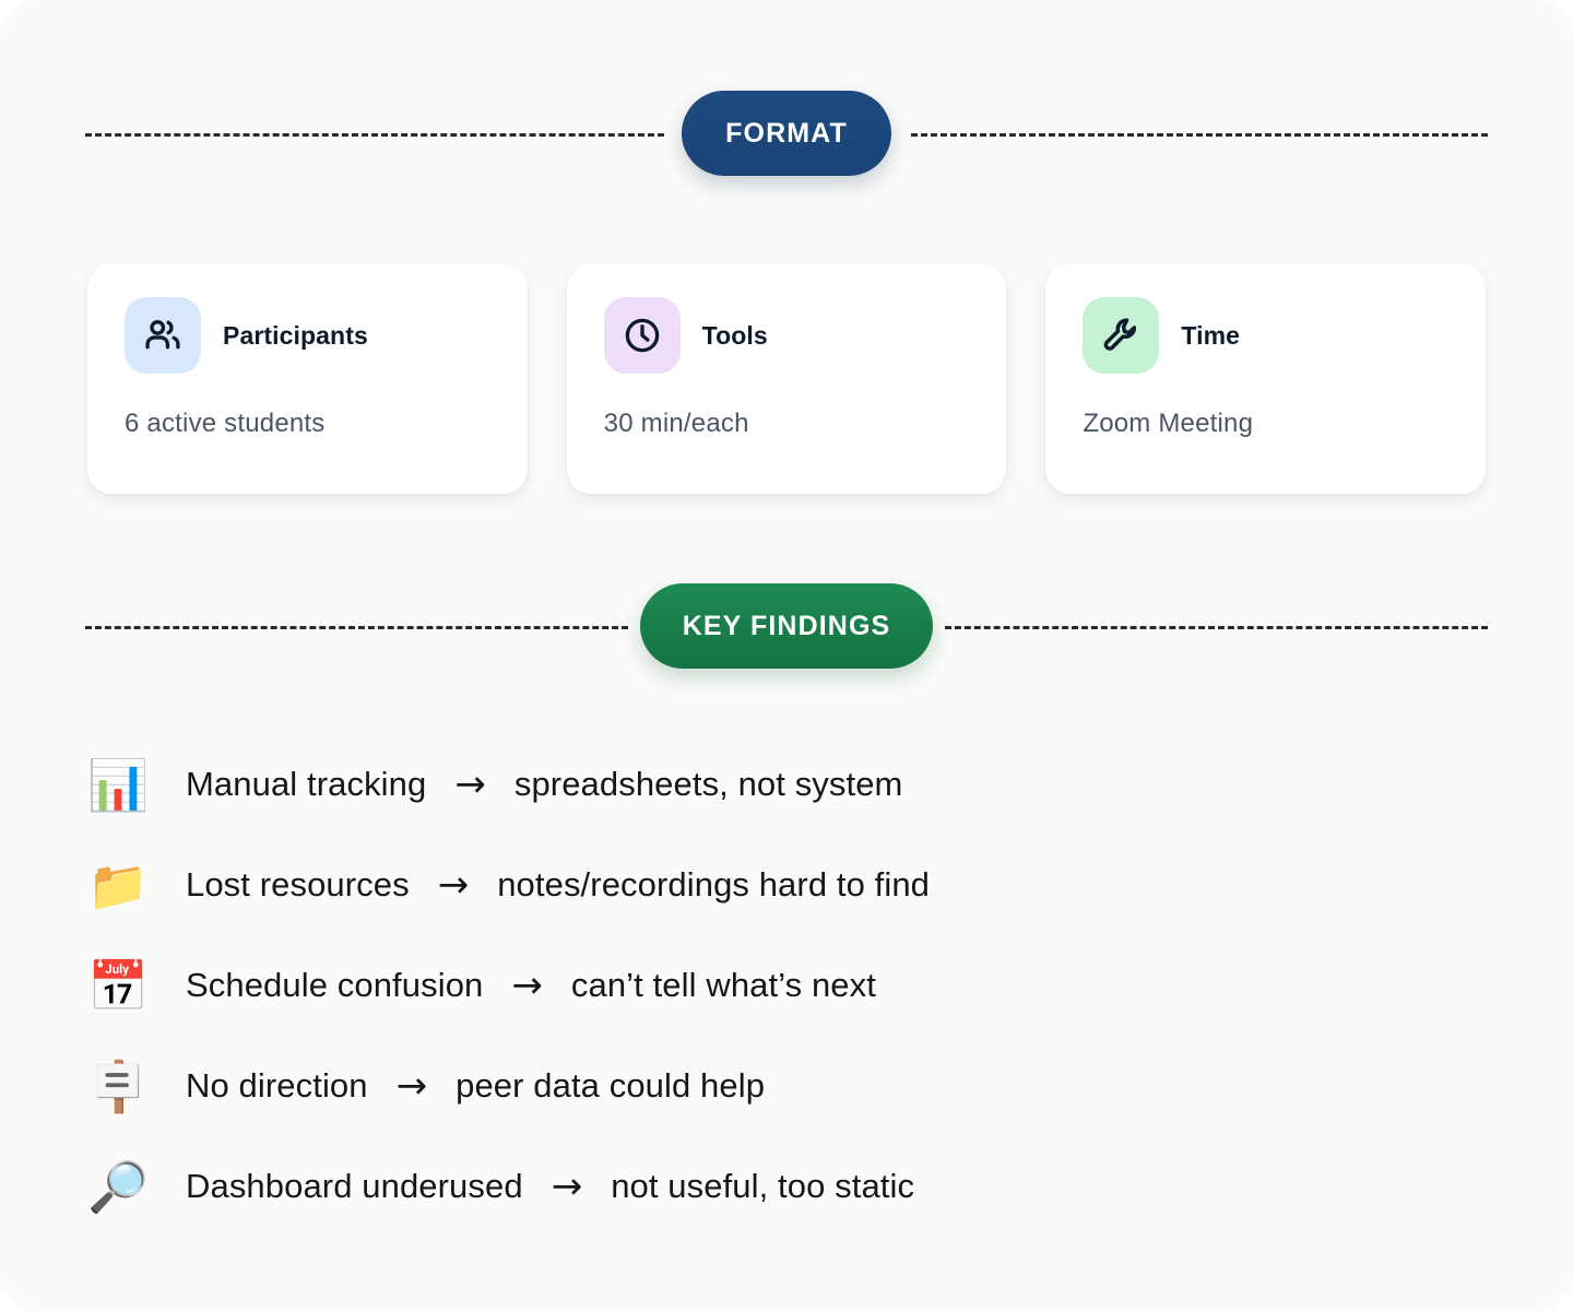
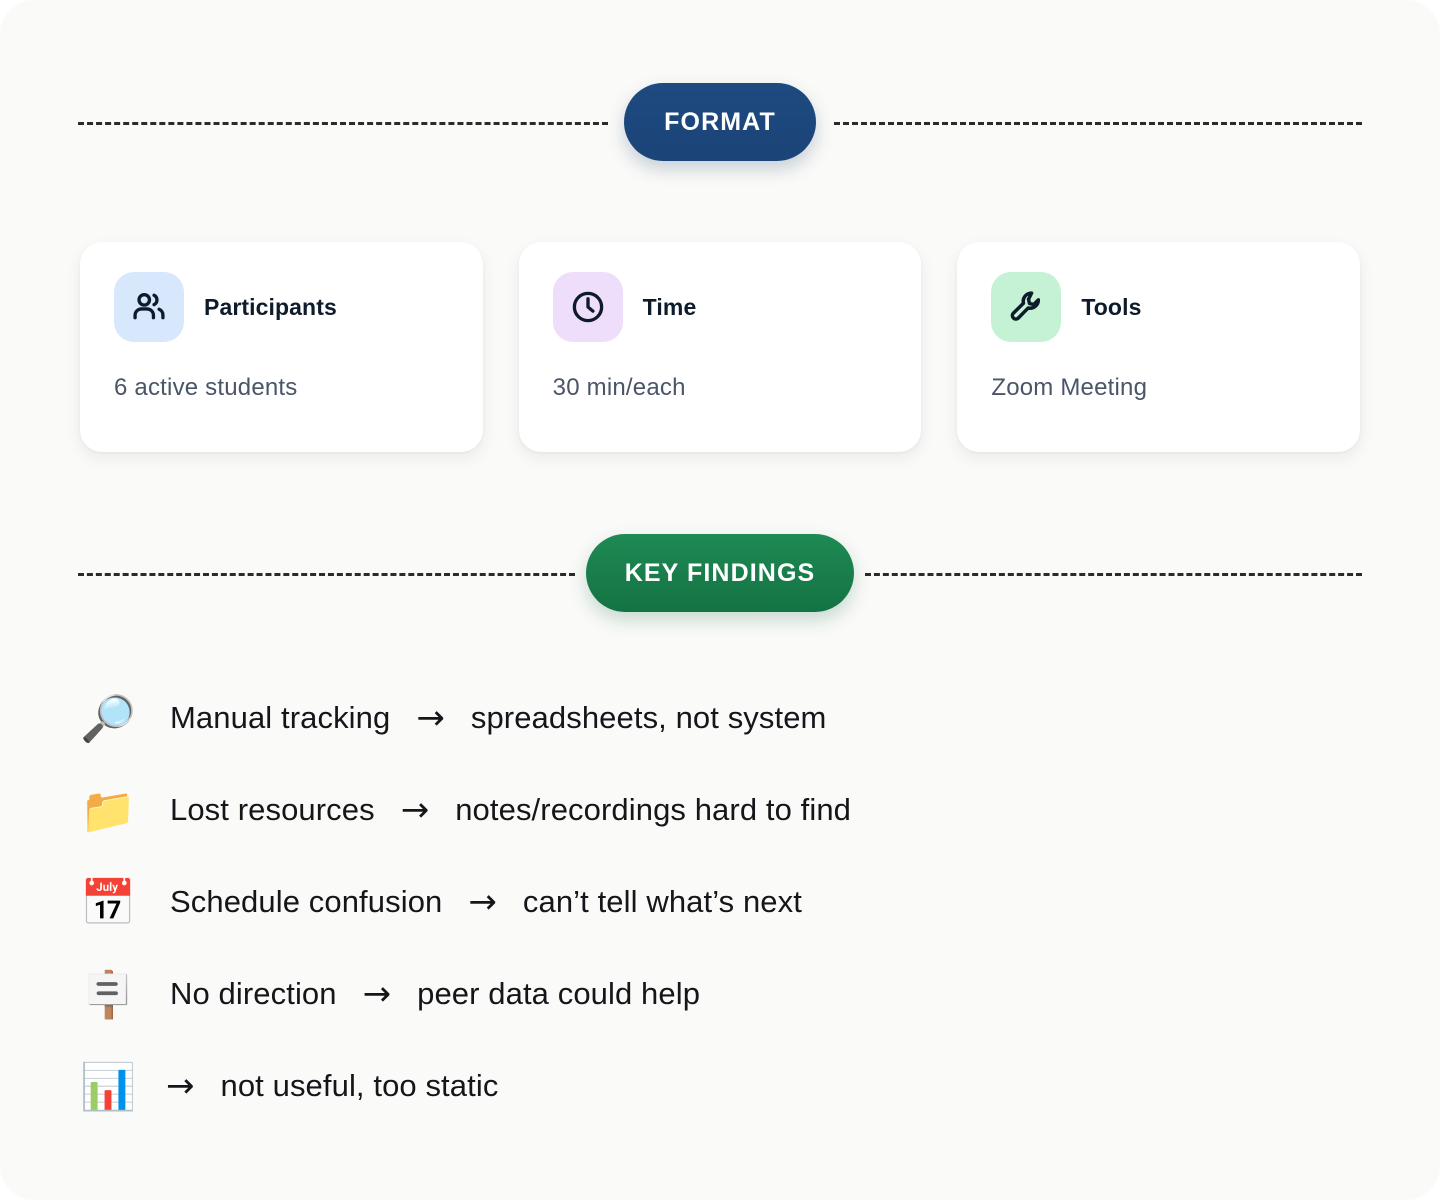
  FORMAT
  Participants
  6 active students
- Tools
+ Time
  30 min/each
- Time
+ Tools
  Zoom Meeting
  KEY FINDINGS
- 📊
+ 🔎
  Manual tracking
  →
  spreadsheets, not system
  📁
  Lost resources
  →
  notes/recordings hard to find
  📅
  Schedule confusion
  →
  can’t tell what’s next
  🪧
  No direction
  →
  peer data could help
- 🔎
+ 📊
- Dashboard underused
  →
  not useful, too static
